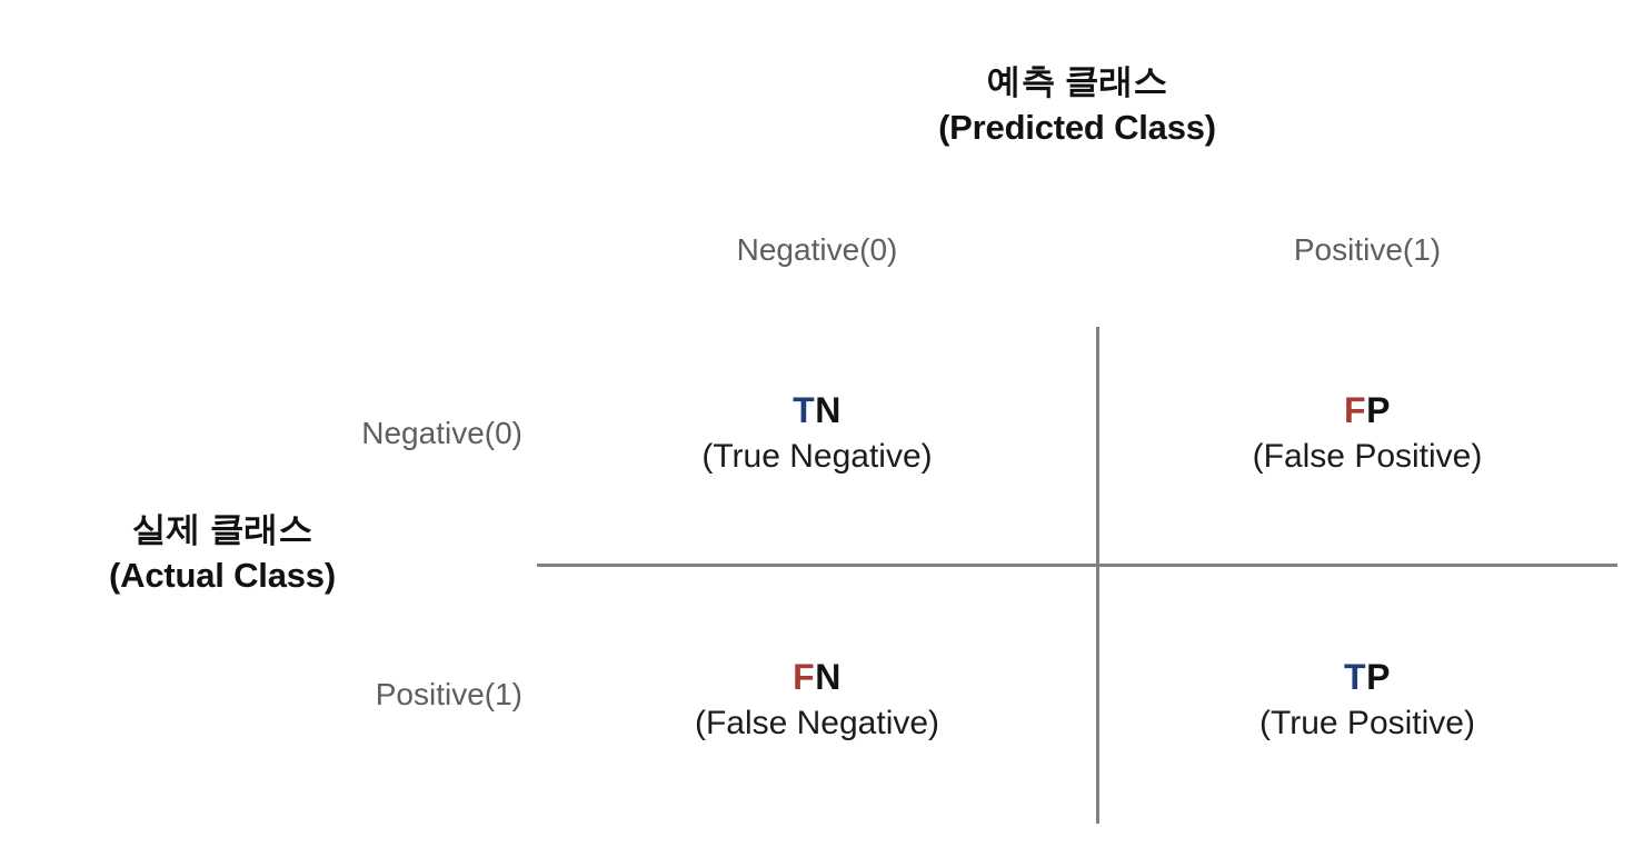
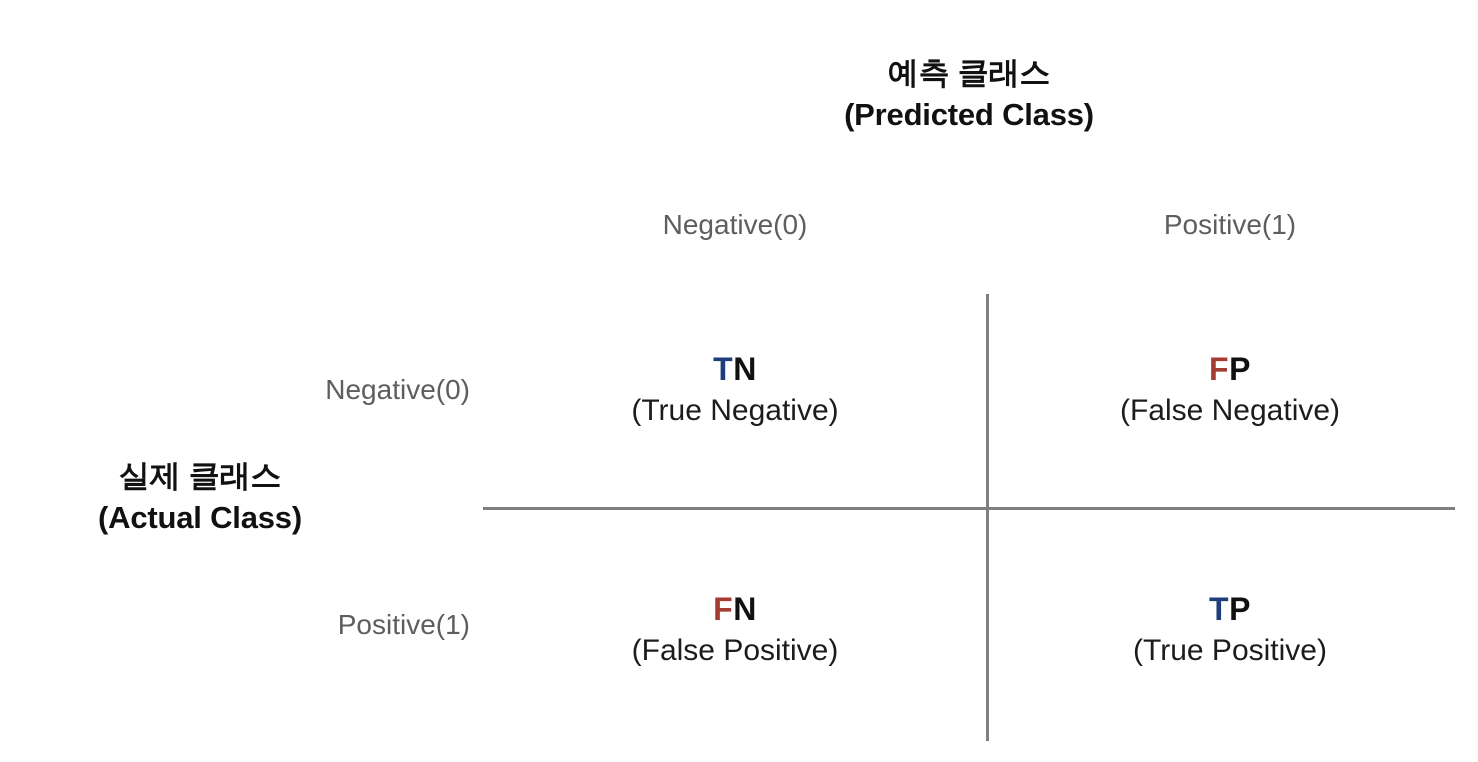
  예측 클래스
  (Predicted Class)
  Negative(0)
  Positive(1)
  실제 클래스
  (Actual Class)
  Negative(0)
  Positive(1)
  TN
  (True Negative)
  FP
- (False Positive)
+ (False Negative)
  FN
- (False Negative)
+ (False Positive)
  TP
  (True Positive)
